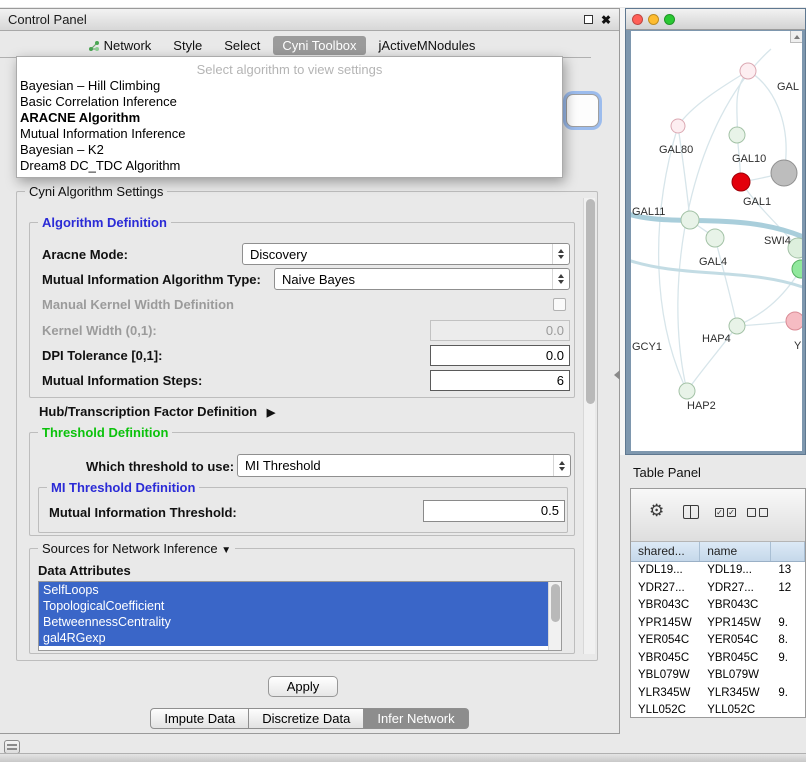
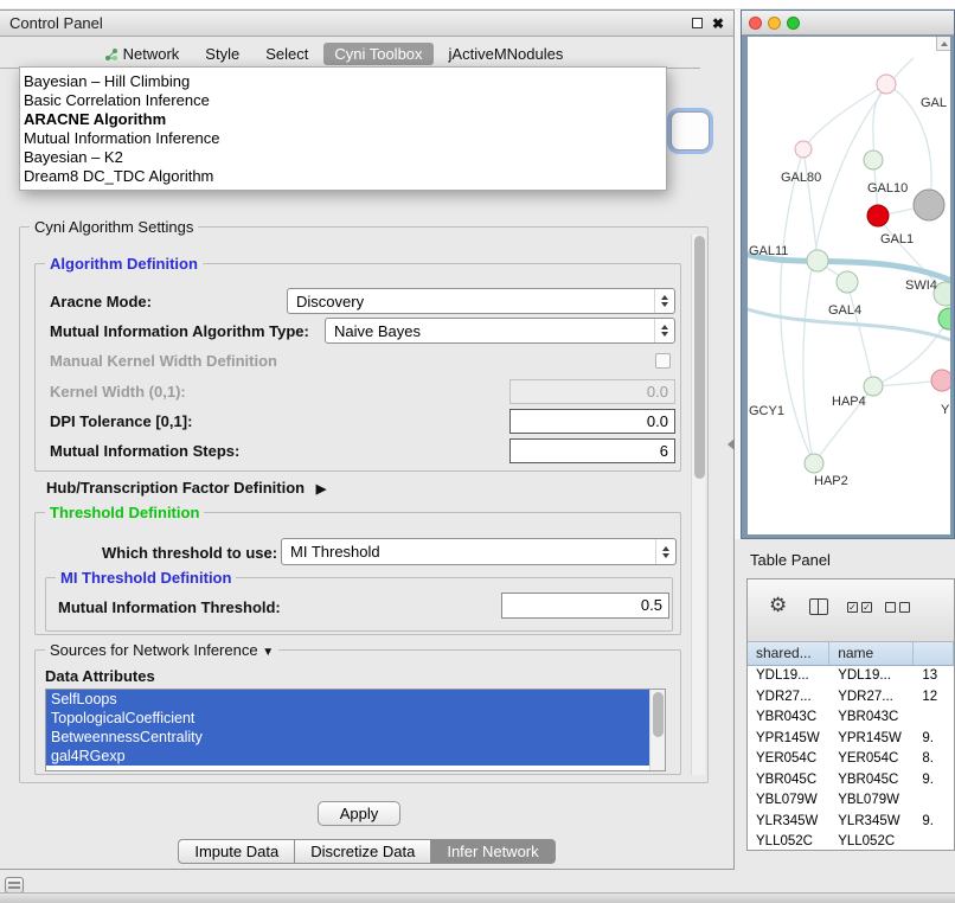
  Control Panel
  ✖
  Network
  Style
  Select
  Cyni Toolbox
  jActiveMNodules
- Select algorithm to view settings
  Bayesian – Hill Climbing
  Basic Correlation Inference
  ARACNE Algorithm
  Mutual Information Inference
  Bayesian – K2
  Dream8 DC_TDC Algorithm
  Cyni Algorithm Settings
  Algorithm Definition
  Aracne Mode:
  Discovery
  Mutual Information Algorithm Type:
  Naive Bayes
  Manual Kernel Width Definition
  Kernel Width (0,1):
  0.0
  DPI Tolerance [0,1]:
  0.0
  Mutual Information Steps:
  6
  Hub/Transcription Factor Definition ▶
  Threshold Definition
  Which threshold to use:
  MI Threshold
  MI Threshold Definition
  Mutual Information Threshold:
  0.5
  Sources for Network Inference ▼
  Data Attributes
  SelfLoops
  TopologicalCoefficient
  BetweennessCentrality
  gal4RGexp
  Apply
  Impute Data
  Discretize Data
  Infer Network
  GAL
  GAL80
  GAL10
  GAL1
  GAL11
  SWI4
  GAL4
  GCY1
  HAP4
  Y
  HAP2
  Table Panel
  ⚙
  ✓
  ✓
  shared...
  name
  YDL19...
  YDL19...
  13
  YDR27...
  YDR27...
  12
  YBR043C
  YBR043C
  YPR145W
  YPR145W
  9.
  YER054C
  YER054C
  8.
  YBR045C
  YBR045C
  9.
  YBL079W
  YBL079W
  YLR345W
  YLR345W
  9.
  YLL052C
  YLL052C
